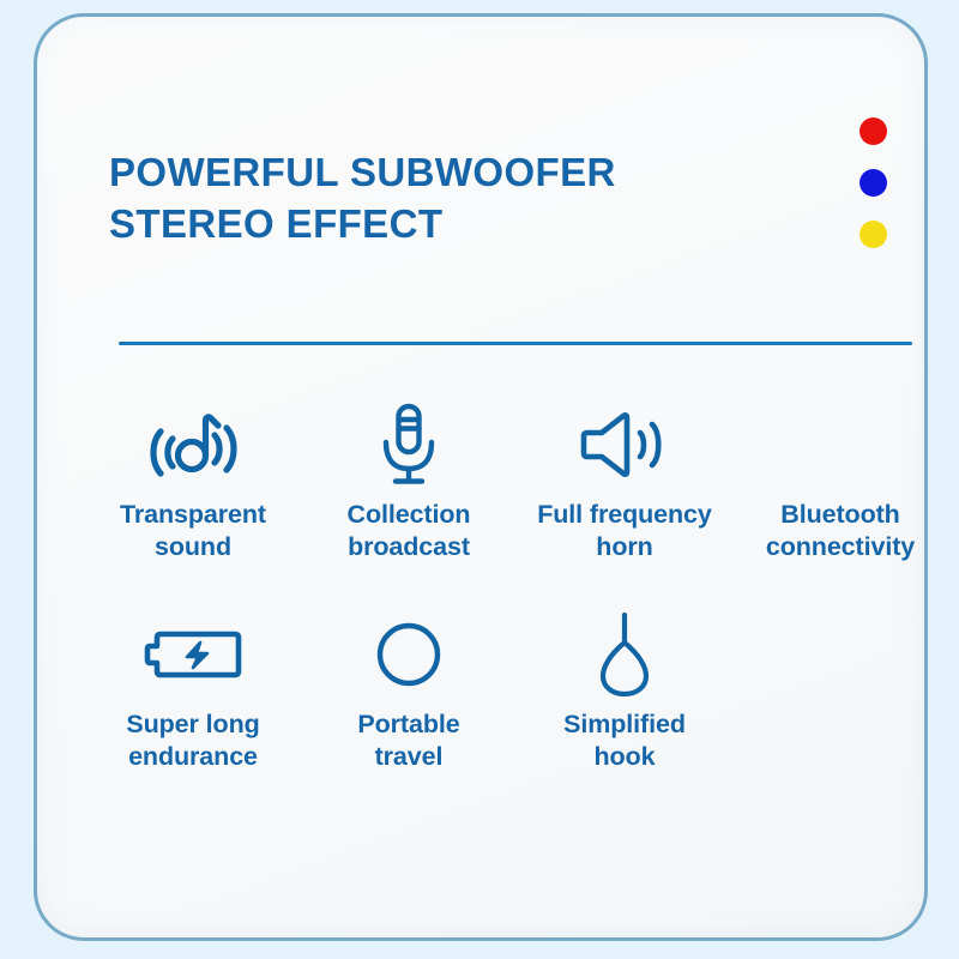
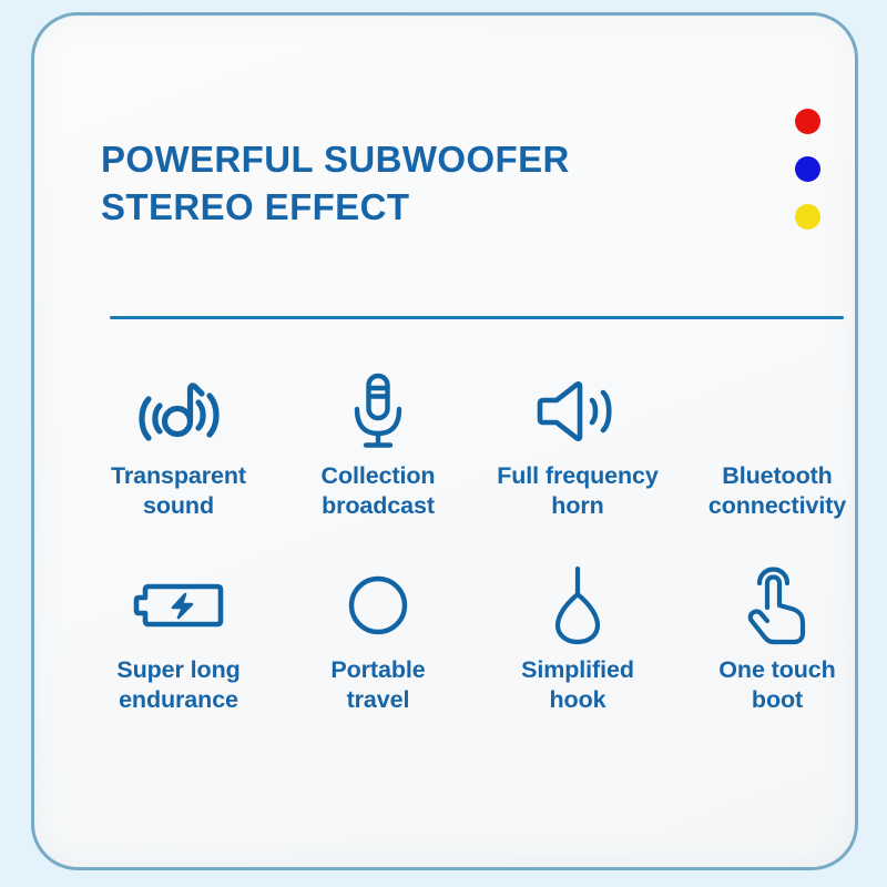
  POWERFUL SUBWOOFER
  STEREO EFFECT
  Transparent
  sound
  Collection
  broadcast
  Full frequency
  horn
  Bluetooth
  connectivity
  Super long
  endurance
  Portable
  travel
  Simplified
  hook
+ One touch
+ boot
